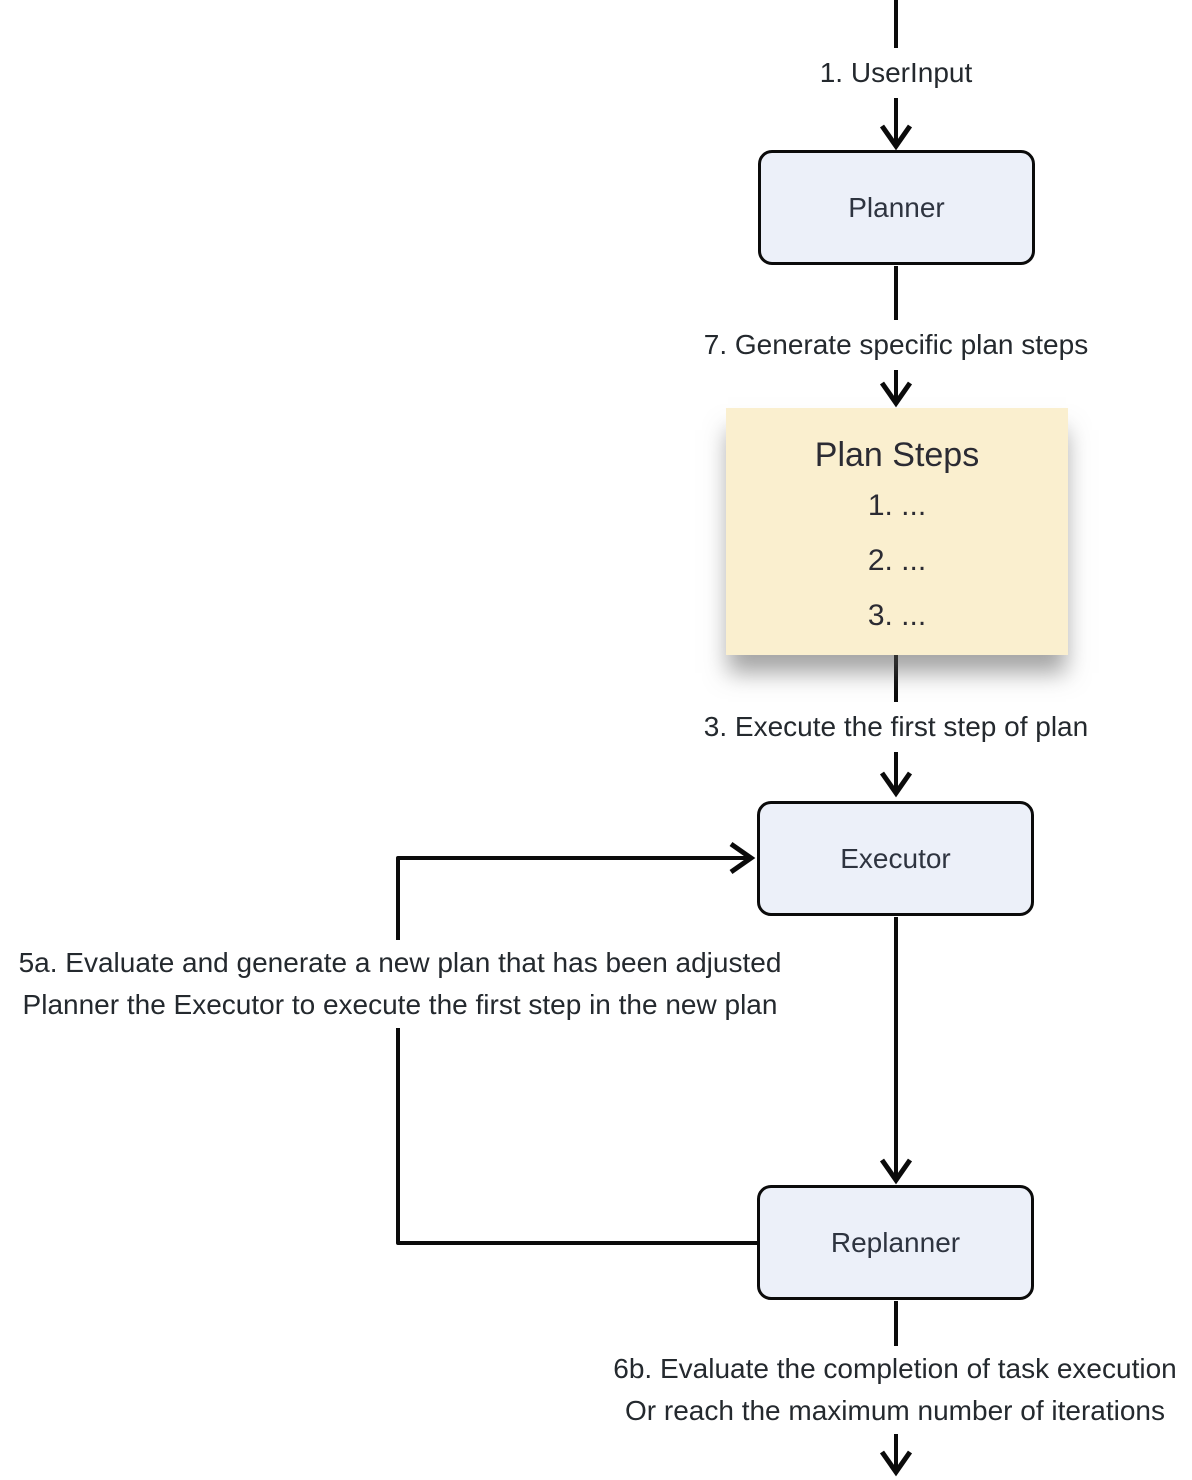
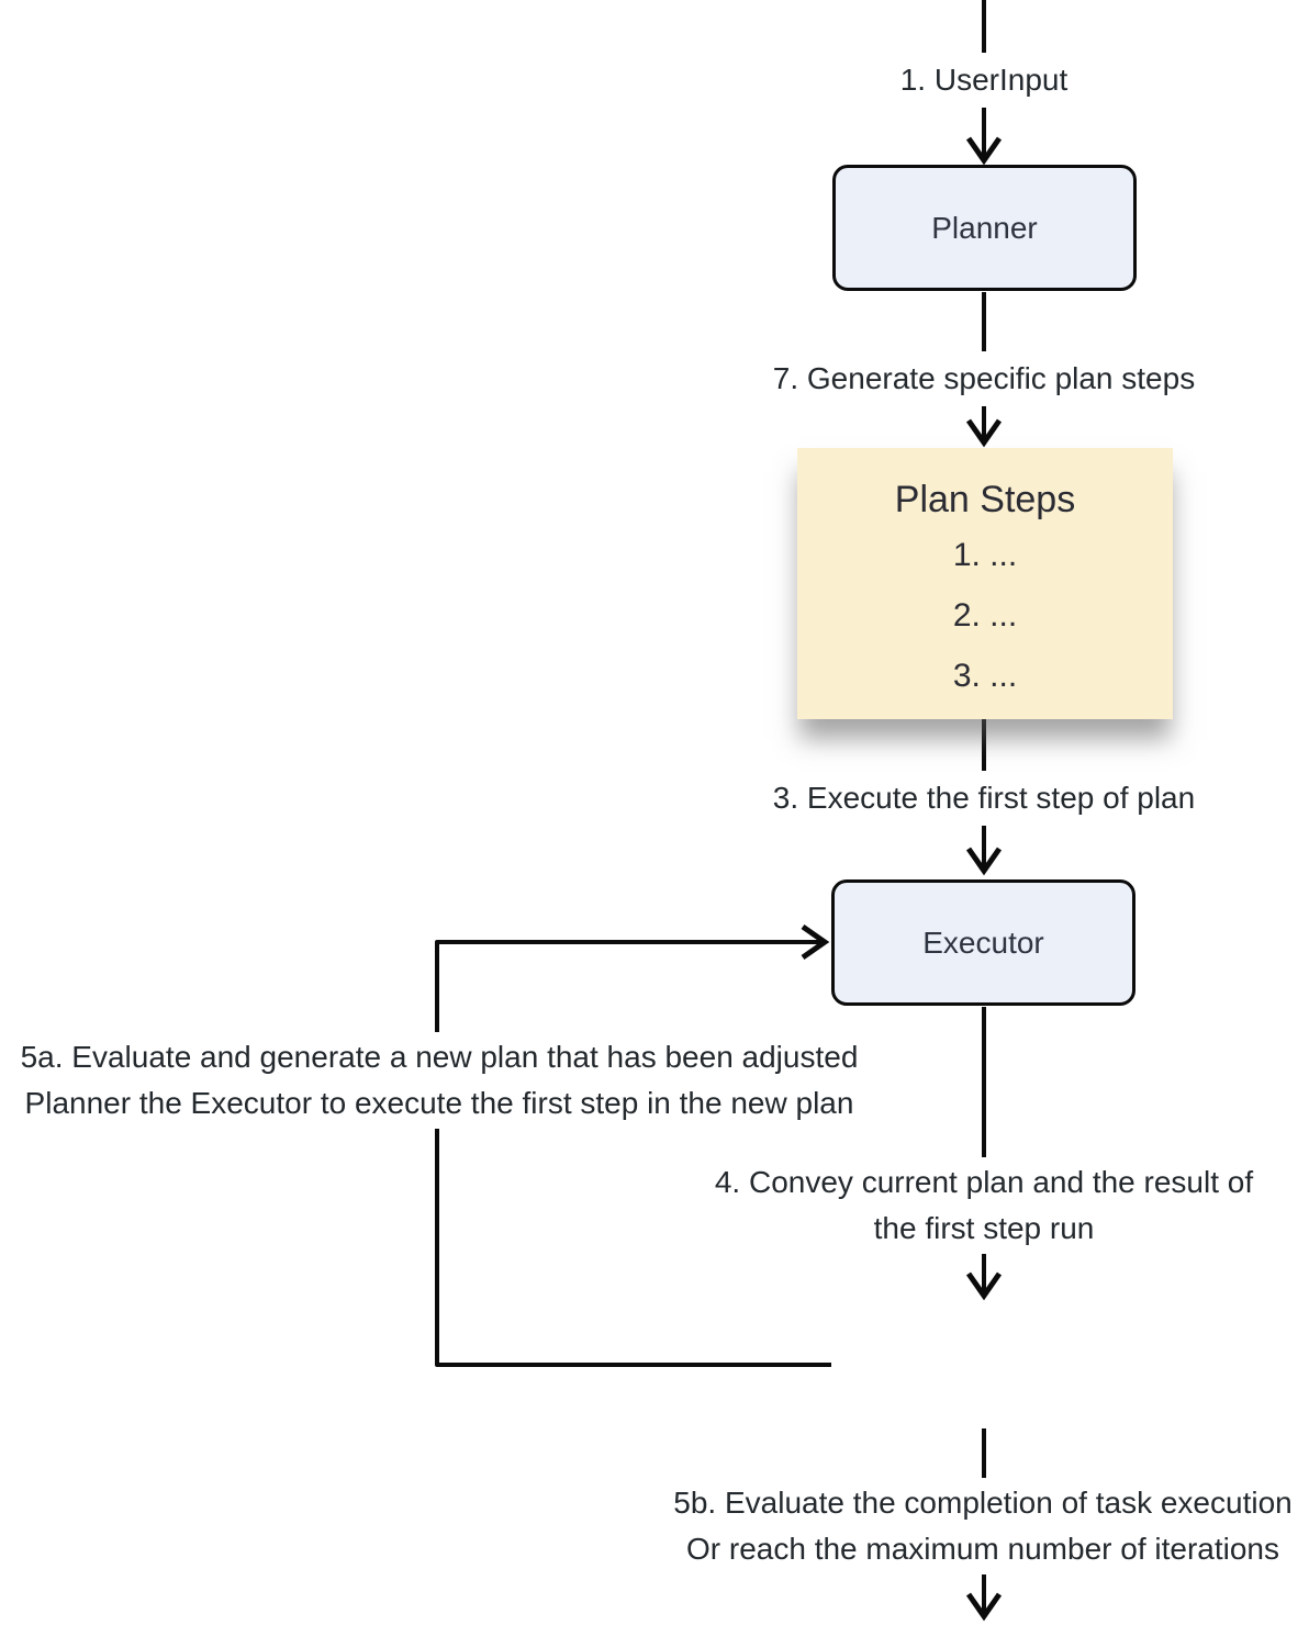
  Planner
  Plan Steps
  1. ...
  2. ...
  3. ...
  Executor
- Replanner
  1. UserInput
  7. Generate specific plan steps
  3. Execute the first step of plan
+ 4. Convey current plan and the result of
+ the first step run
  5a. Evaluate and generate a new plan that has been adjusted
  Planner the Executor to execute the first step in the new plan
- 6b. Evaluate the completion of task execution
+ 5b. Evaluate the completion of task execution
  Or reach the maximum number of iterations
